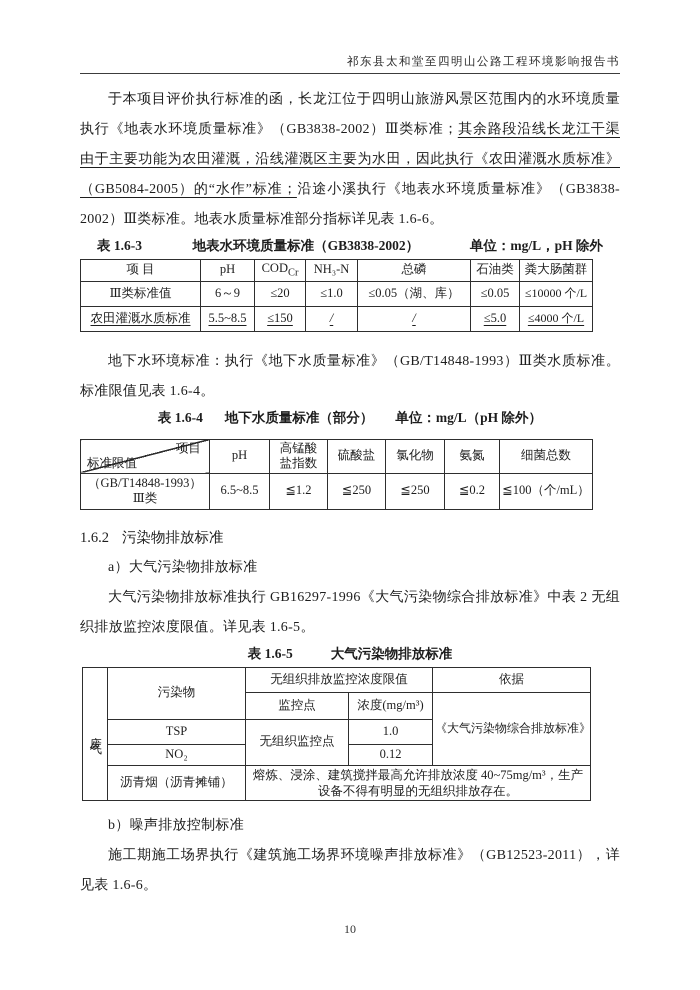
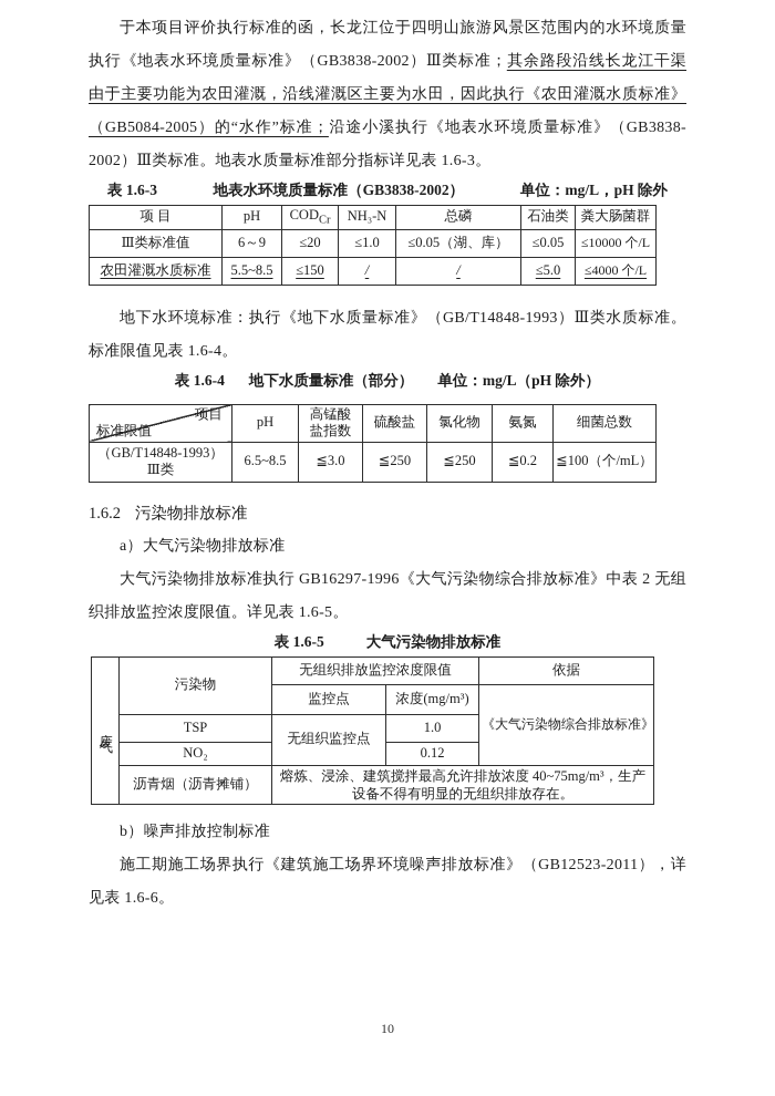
- 祁东县太和堂至四明山公路工程环境影响报告书
- 于本项目评价执行标准的函，长龙江位于四明山旅游风景区范围内的水环境质量执行《地表水环境质量标准》（GB3838-2002）Ⅲ类标准；其余路段沿线长龙江干渠由于主要功能为农田灌溉，沿线灌溉区主要为水田，因此执行《农田灌溉水质标准》（GB5084-2005）的“水作”标准；沿途小溪执行《地表水环境质量标准》（GB3838-2002）Ⅲ类标准。地表水质量标准部分指标详见表 1.6-6。
+ 于本项目评价执行标准的函，长龙江位于四明山旅游风景区范围内的水环境质量执行《地表水环境质量标准》（GB3838-2002）Ⅲ类标准；其余路段沿线长龙江干渠由于主要功能为农田灌溉，沿线灌溉区主要为水田，因此执行《农田灌溉水质标准》（GB5084-2005）的“水作”标准；沿途小溪执行《地表水环境质量标准》（GB3838-2002）Ⅲ类标准。地表水质量标准部分指标详见表 1.6-3。
  表 1.6-3
  地表水环境质量标准（GB3838-2002）
  单位：mg/L，pH 除外
  项 目	pH	CODCr	NH₃-N	总磷	石油类	粪大肠菌群
  Ⅲ类标准值	6～9	≤20	≤1.0	≤0.05（湖、库）	≤0.05	≤10000 个/L
  农田灌溉水质标准	5.5~8.5	≤150	/	/	≤5.0	≤4000 个/L
  地下水环境标准：执行《地下水质量标准》（GB/T14848-1993）Ⅲ类水质标准。标准限值见表 1.6-4。
  表 1.6-4
  地下水质量标准（部分）
  单位：mg/L（pH 除外）
  项目 标准限值	pH	高锰酸盐指数	硫酸盐	氯化物	氨氮	细菌总数
- （GB/T14848-1993）Ⅲ类	6.5~8.5	≦1.2	≦250	≦250	≦0.2	≦100（个/mL）
+ （GB/T14848-1993）Ⅲ类	6.5~8.5	≦3.0	≦250	≦250	≦0.2	≦100（个/mL）
  1.6.2
  污染物排放标准
  a）大气污染物排放标准
  大气污染物排放标准执行 GB16297-1996《大气污染物综合排放标准》中表 2 无组织排放监控浓度限值。详见表 1.6-5。
  表 1.6-5
  大气污染物排放标准
  	污染物	无组织排放监控浓度限值	依据
  监控点	浓度(mg/m³)	《大气污染物综合排放标准》
  TSP	无组织监控点	1.0
  NO₂	0.12
  沥青烟（沥青摊铺）	熔炼、浸涂、建筑搅拌最高允许排放浓度 40~75mg/m³，生产设备不得有明显的无组织排放存在。
  b）噪声排放控制标准
  施工期施工场界执行《建筑施工场界环境噪声排放标准》（GB12523-2011），详见表 1.6-6。
  10
